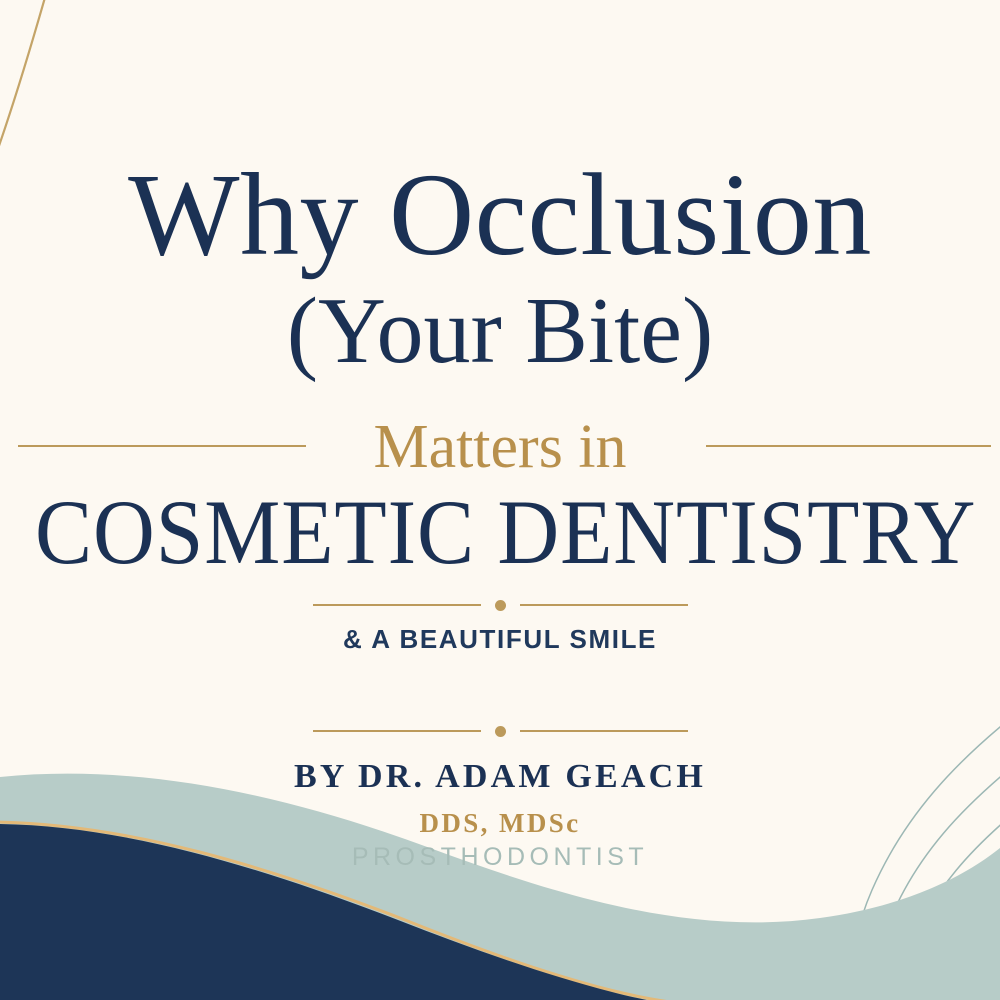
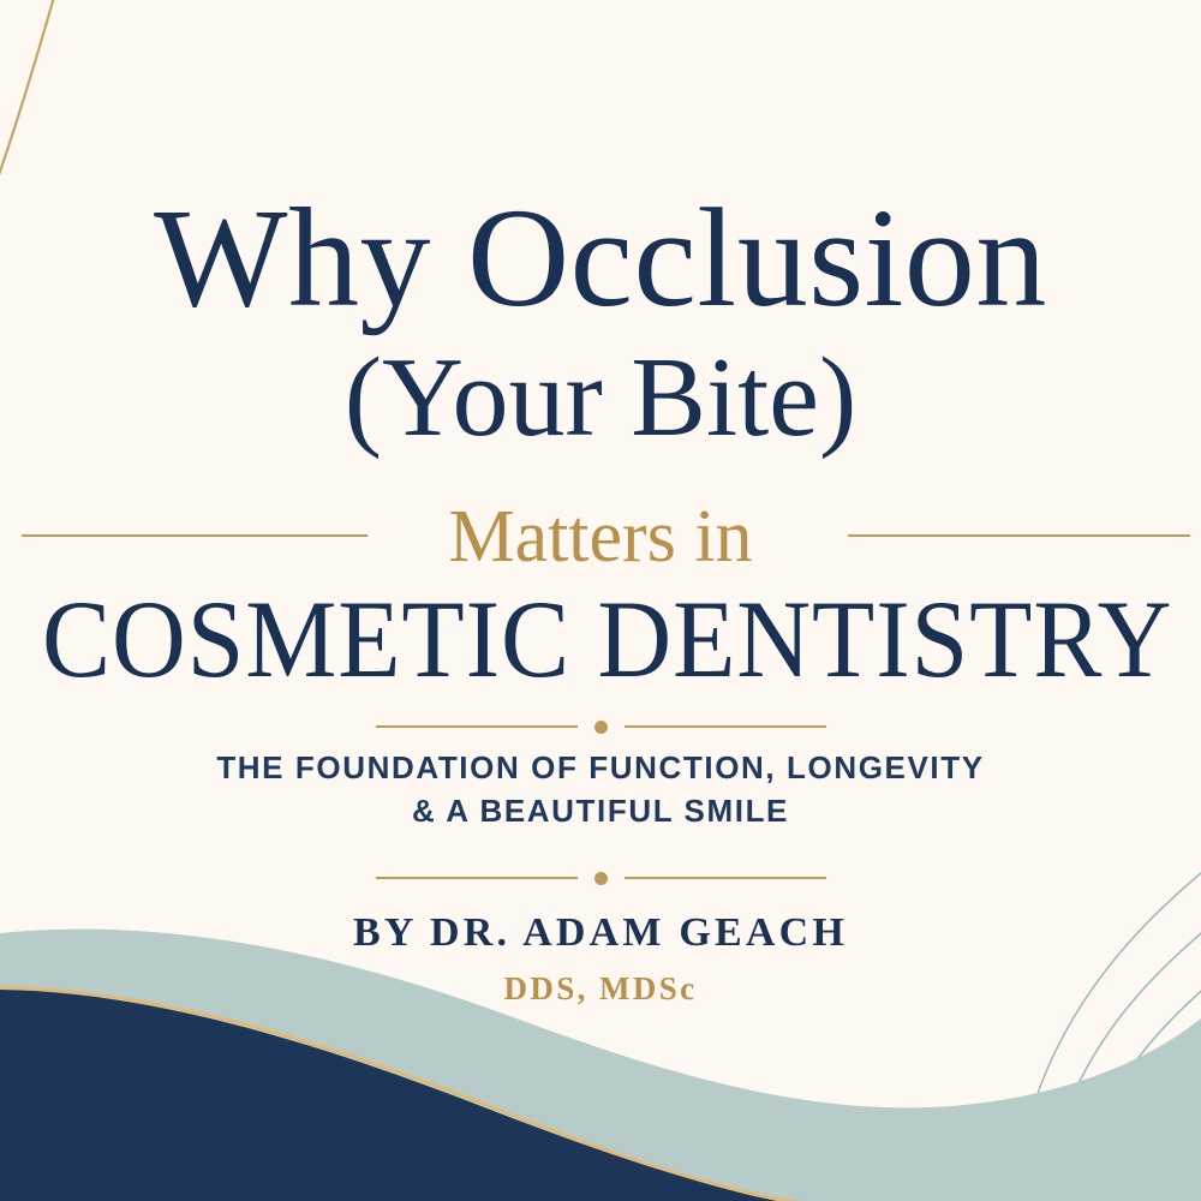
  Why Occlusion
  (Your Bite)
  Matters in
  COSMETIC DENTISTRY
+ THE FOUNDATION OF FUNCTION, LONGEVITY
  & A BEAUTIFUL SMILE
  BY DR. ADAM GEACH
  DDS, MDSc
- PROSTHODONTIST
